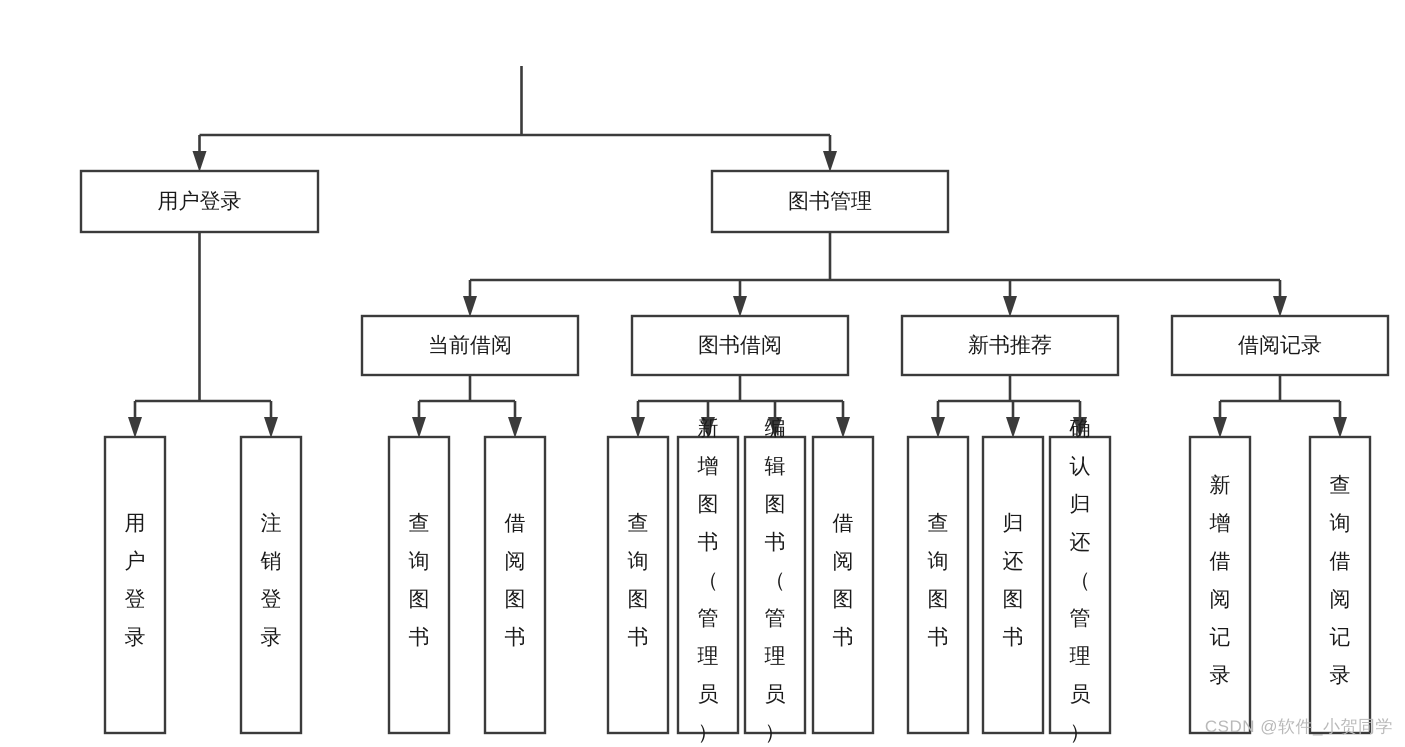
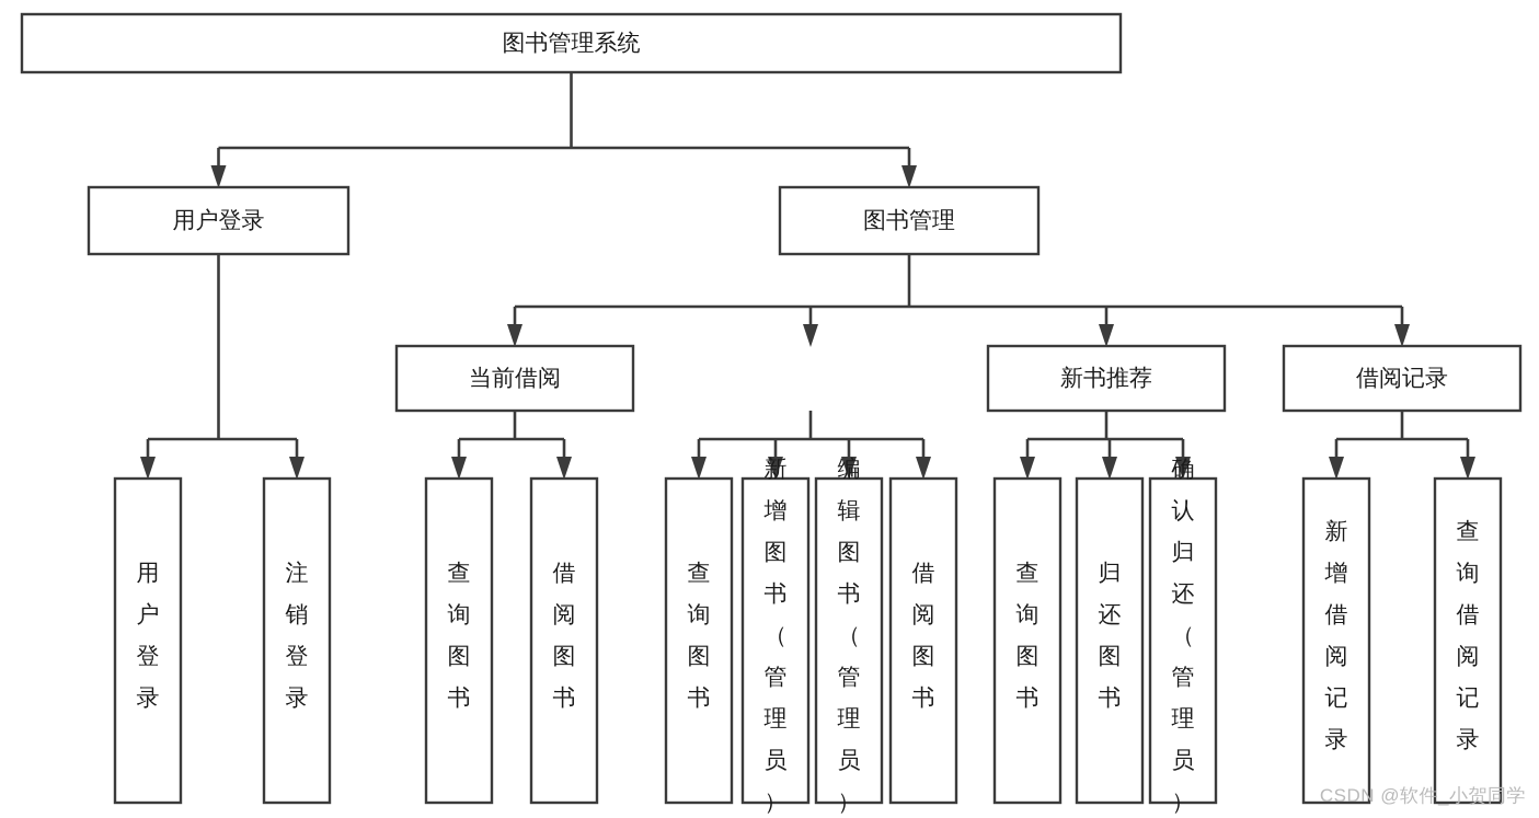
+ 图书管理系统
  用户登录
  图书管理
  当前借阅
- 图书借阅
  新书推荐
  借阅记录
  用户登录
  注销登录
  查询图书
  借阅图书
  查询图书
  新增图书（管理员）
  编辑图书（管理员）
  借阅图书
  查询图书
  归还图书
  确认归还（管理员）
  新增借阅记录
  查询借阅记录
  CSDN @软件_小贺同学
